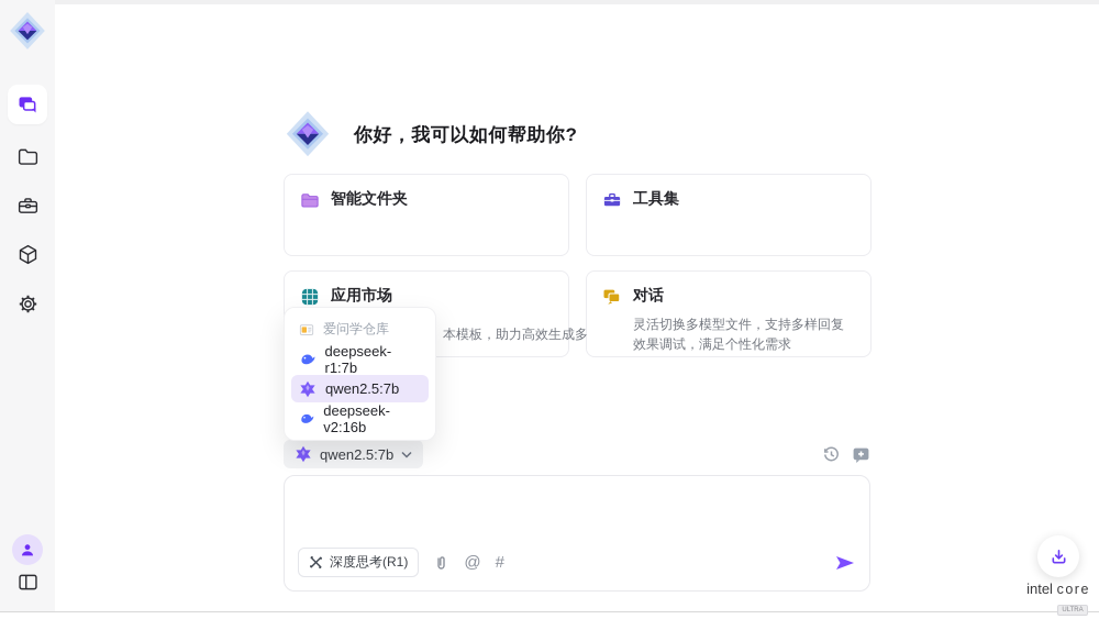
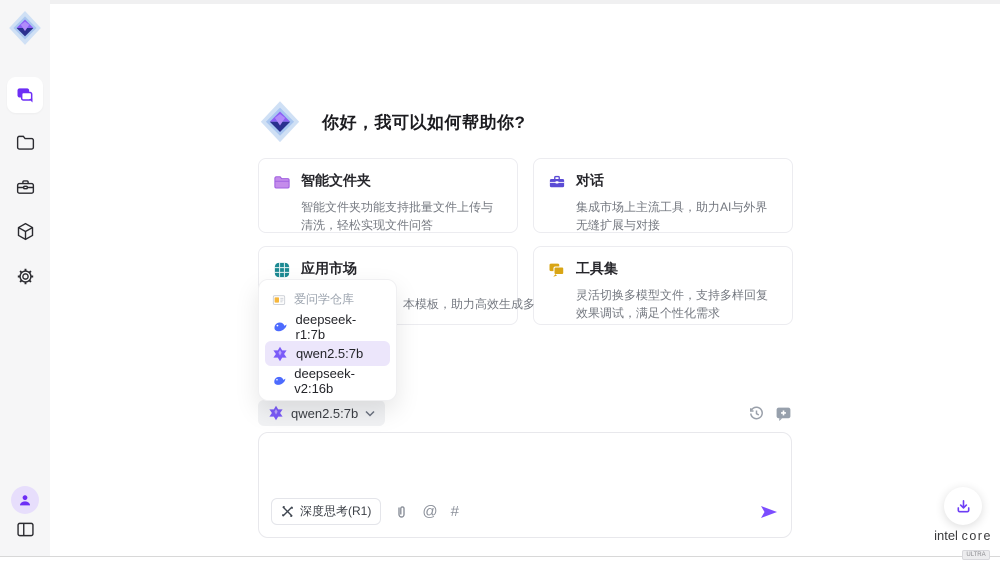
  你好，我可以如何帮助你?
  智能文件夹
+ 智能文件夹功能支持批量文件上传与清洗，轻松实现文件问答
- 工具集
+ 对话
+ 集成市场上主流工具，助力AI与外界无缝扩展与对接
  应用市场
- 对话
+ 工具集
  灵活切换多模型文件，支持多样回复效果调试，满足个性化需求
  本模板，助力高效生成多
  爱问学仓库
  deepseek-r1:7b
  qwen2.5:7b
  deepseek-v2:16b
  qwen2.5:7b
  深度思考(R1)
  @
  #
  intel core
